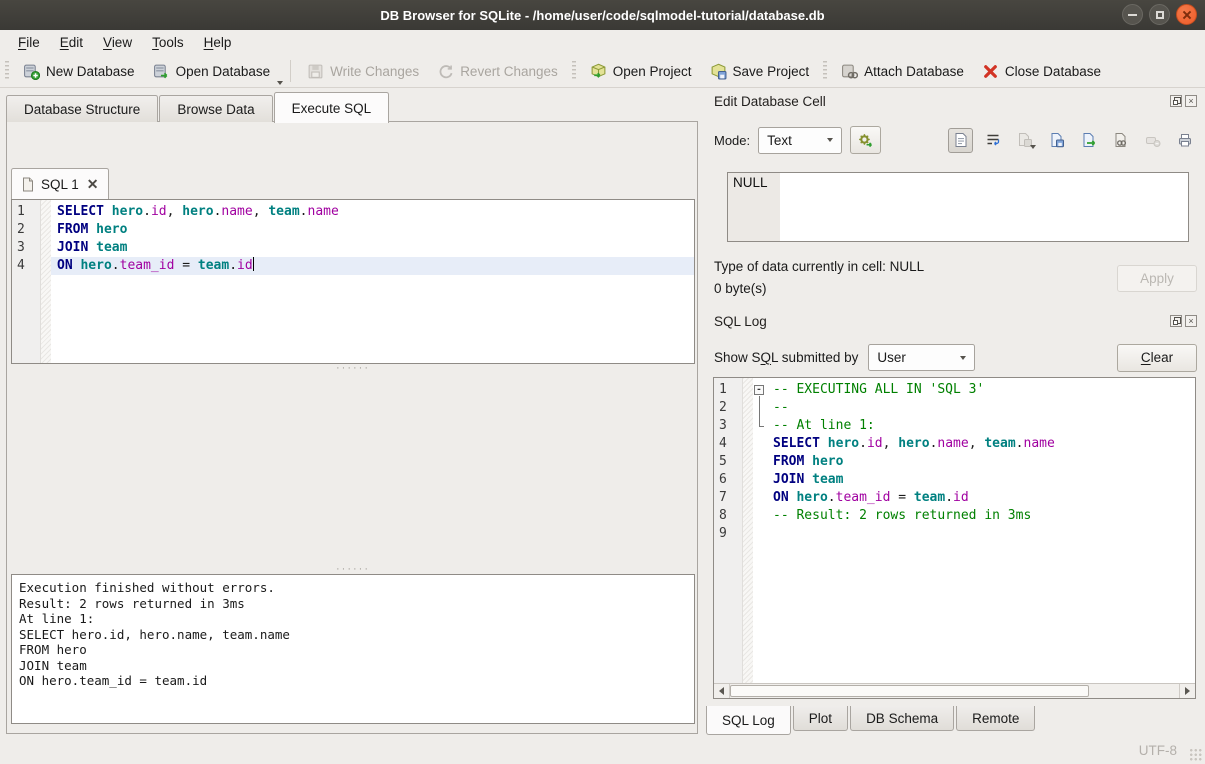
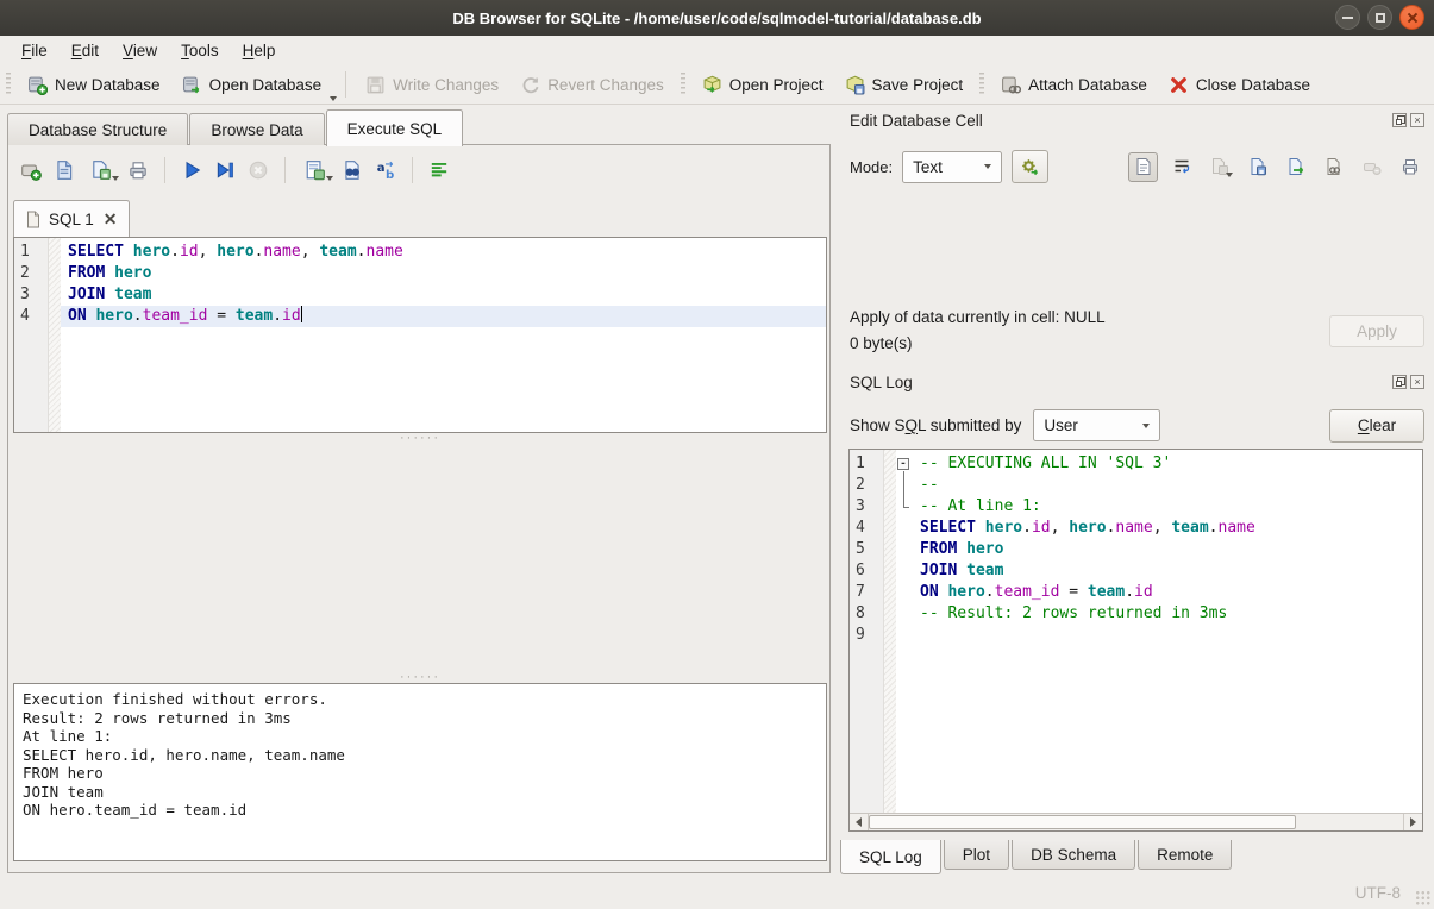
  DB Browser for SQLite - /home/user/code/sqlmodel-tutorial/database.db
  File
  Edit
  View
  Tools
  Help
  New Database
  Open Database
  Write Changes
  Revert Changes
  Open Project
  Save Project
  Attach Database
  Close Database
  Database Structure
  Browse Data
  Execute SQL
+ a
+ b
  SQL 1
  ✕
  1
  SELECT hero.id, hero.name, team.name
  2
  FROM hero
  3
  JOIN team
  4
  ON hero.team_id = team.id
  Execution finished without errors.
  Result: 2 rows returned in 3ms
  At line 1:
  SELECT hero.id, hero.name, team.name
  FROM hero
  JOIN team
  ON hero.team_id = team.id
  Edit Database Cell
  ×
  Mode:
  Text
- NULL
- Type of data currently in cell: NULL
+ Apply of data currently in cell: NULL
  0 byte(s)
  Apply
  SQL Log
  ×
  Show SQL submitted by
  User
  Clear
  1
  -
  -- EXECUTING ALL IN 'SQL 3'
  2
  --
  3
  -- At line 1:
  4
  SELECT hero.id, hero.name, team.name
  5
  FROM hero
  6
  JOIN team
  7
  ON hero.team_id = team.id
  8
  -- Result: 2 rows returned in 3ms
  9
  SQL Log
  Plot
  DB Schema
  Remote
  UTF-8
